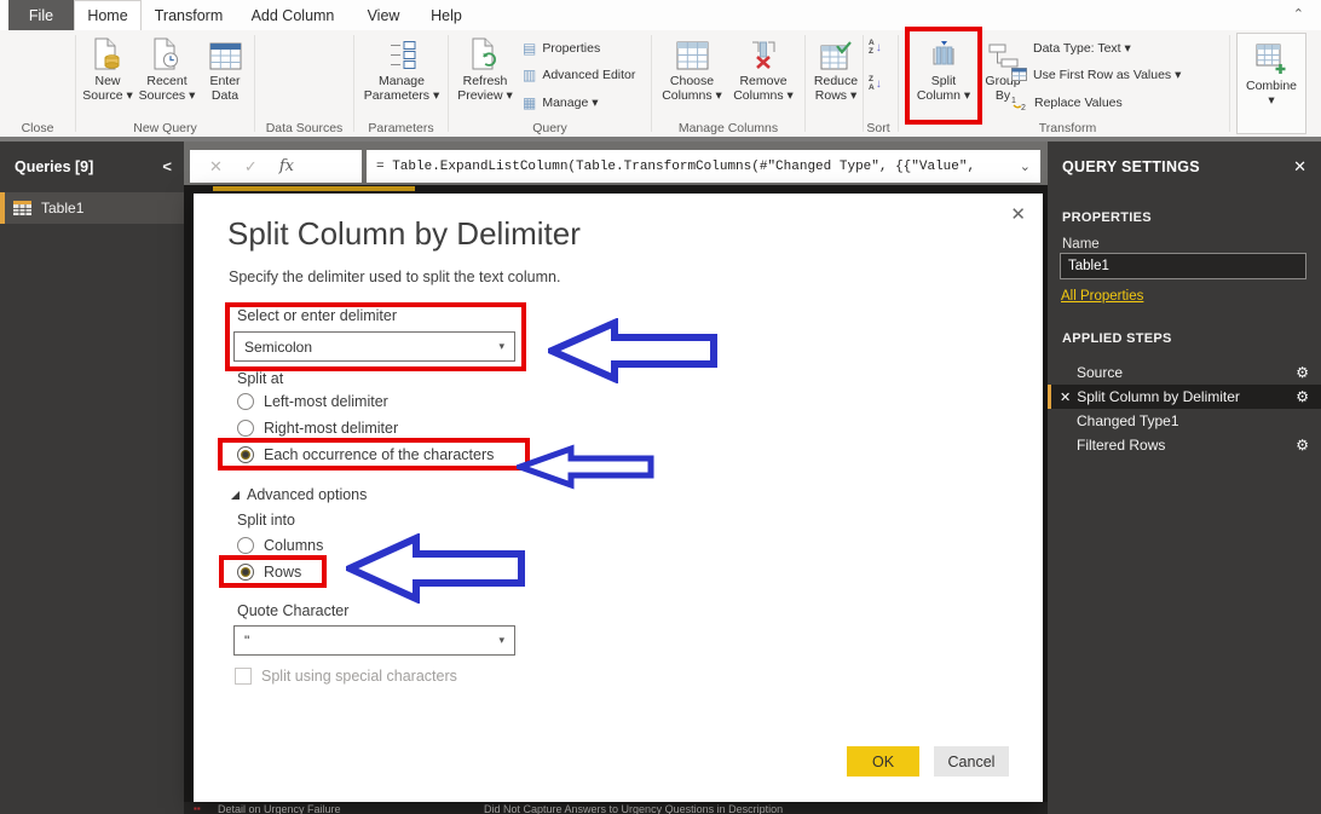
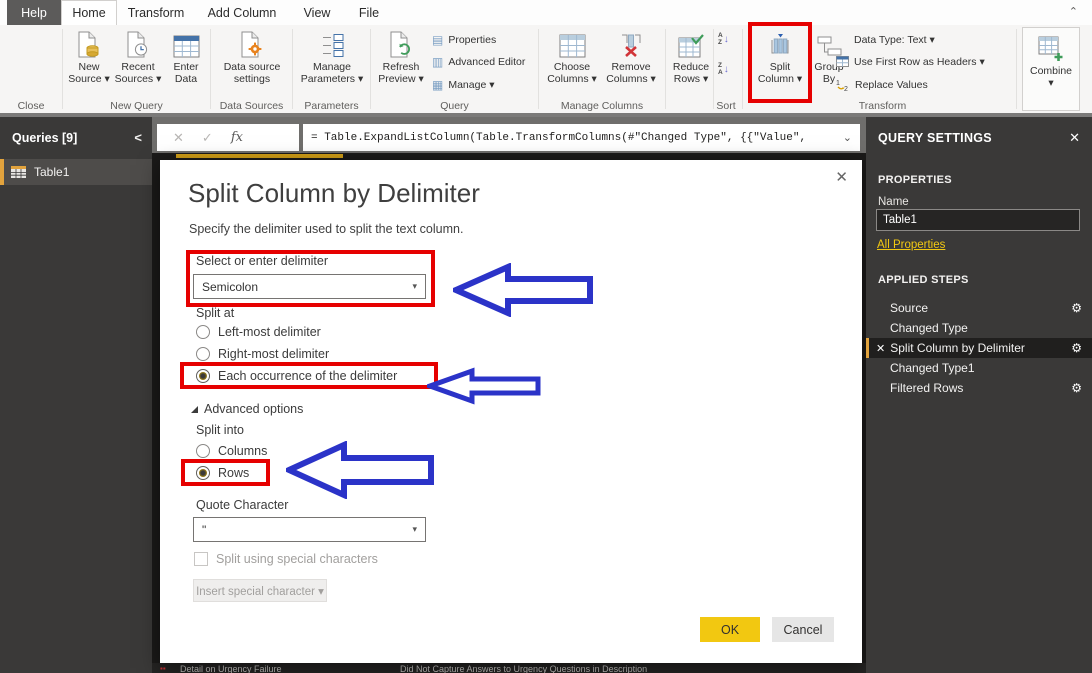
- File
+ Help
  Home
  Transform
  Add Column
  View
- Help
+ File
  ⌃
  Close
  New
  Source ▾
  Recent
  Sources ▾
  Enter
  Data
  New Query
+ Data source
+ settings
  Data Sources
  Manage
  Parameters ▾
  Parameters
  Refresh
  Preview ▾
  ▤
  Properties
  ▥
  Advanced Editor
  ▦
  Manage ▾
  Query
  Choose
  Columns ▾
  Remove
  Columns ▾
  Manage Columns
  Reduce
  Rows ▾
  ↓
  ↓
  Sort
  Split
  Column ▾
  Group
  By
  Data Type: Text ▾
- Use First Row as Values ▾
+ Use First Row as Headers ▾
  Replace Values
  Transform
  Combine
  ▾
  Queries [9]
  <
  Table1
  ✕
  ✓
  fx
  = Table.ExpandListColumn(Table.TransformColumns(#"Changed Type", {{"Value",
  ⌄
  ▪▪
  Detail on Urgency Failure
  Did Not Capture Answers to Urgency Questions in Description
  ✕
  Split Column by Delimiter
  Specify the delimiter used to split the text column.
  Select or enter delimiter
  Semicolon
  ▾
  Split at
  Left-most delimiter
  Right-most delimiter
- Each occurrence of the characters
+ Each occurrence of the delimiter
  Advanced options
  Split into
  Columns
  Rows
  Quote Character
  "
  ▾
  Split using special characters
+ Insert special character ▾
  OK
  Cancel
  QUERY SETTINGS
  ✕
  PROPERTIES
  Name
  Table1
  All Properties
  APPLIED STEPS
  Source
  ⚙
+ Changed Type
  ✕
  Split Column by Delimiter
  ⚙
  Changed Type1
  Filtered Rows
  ⚙
